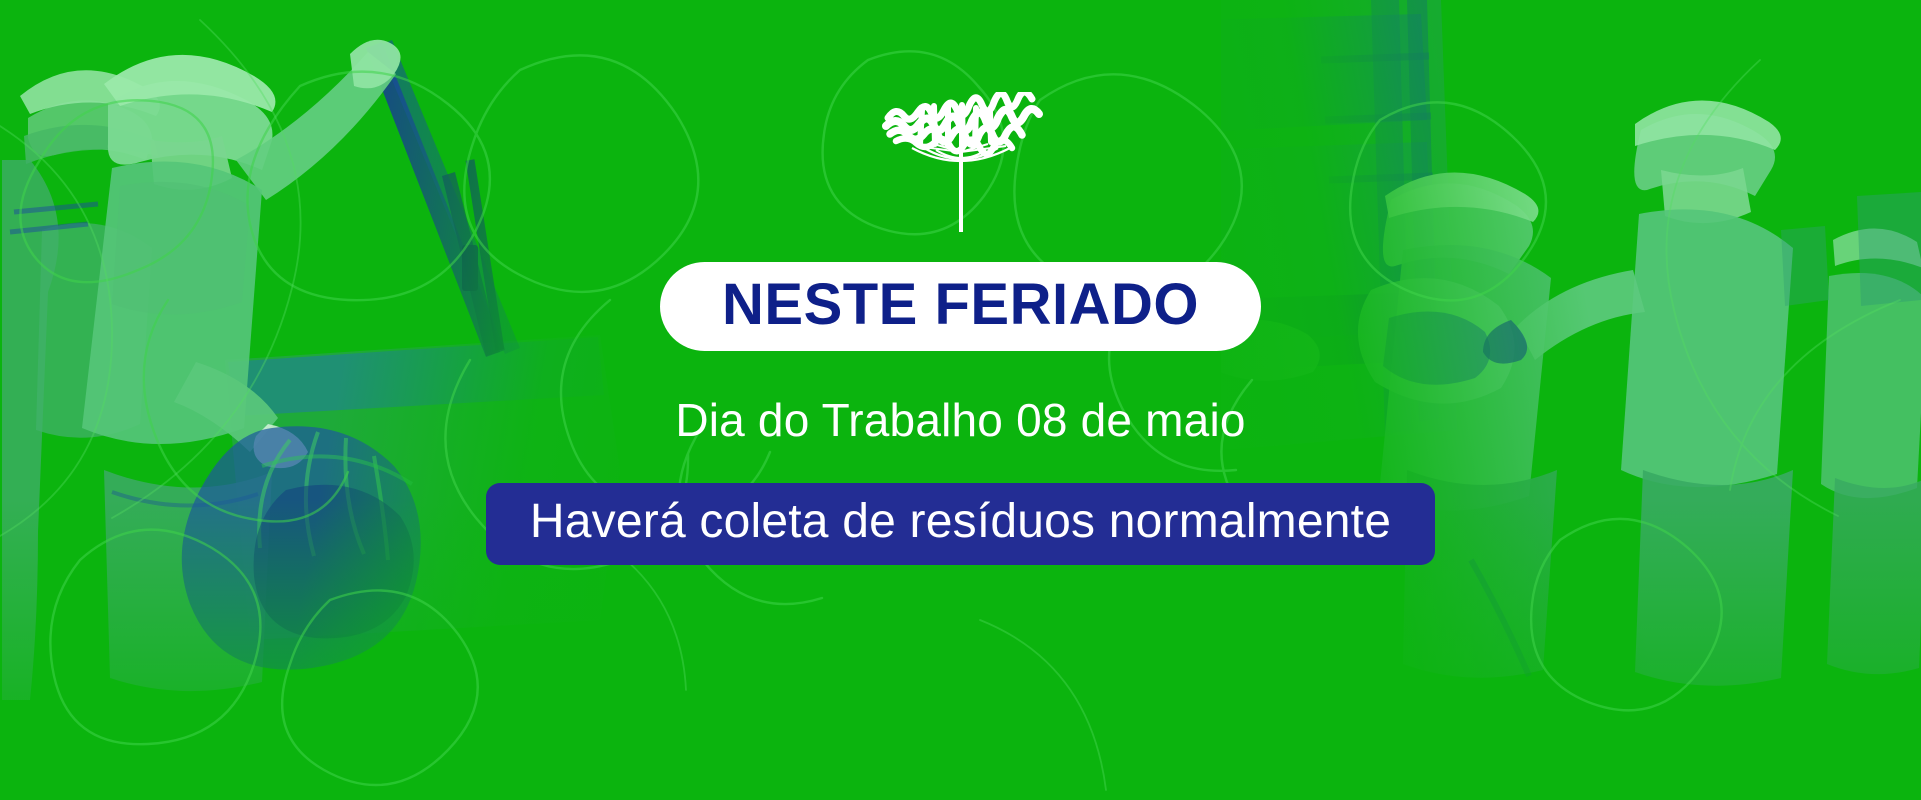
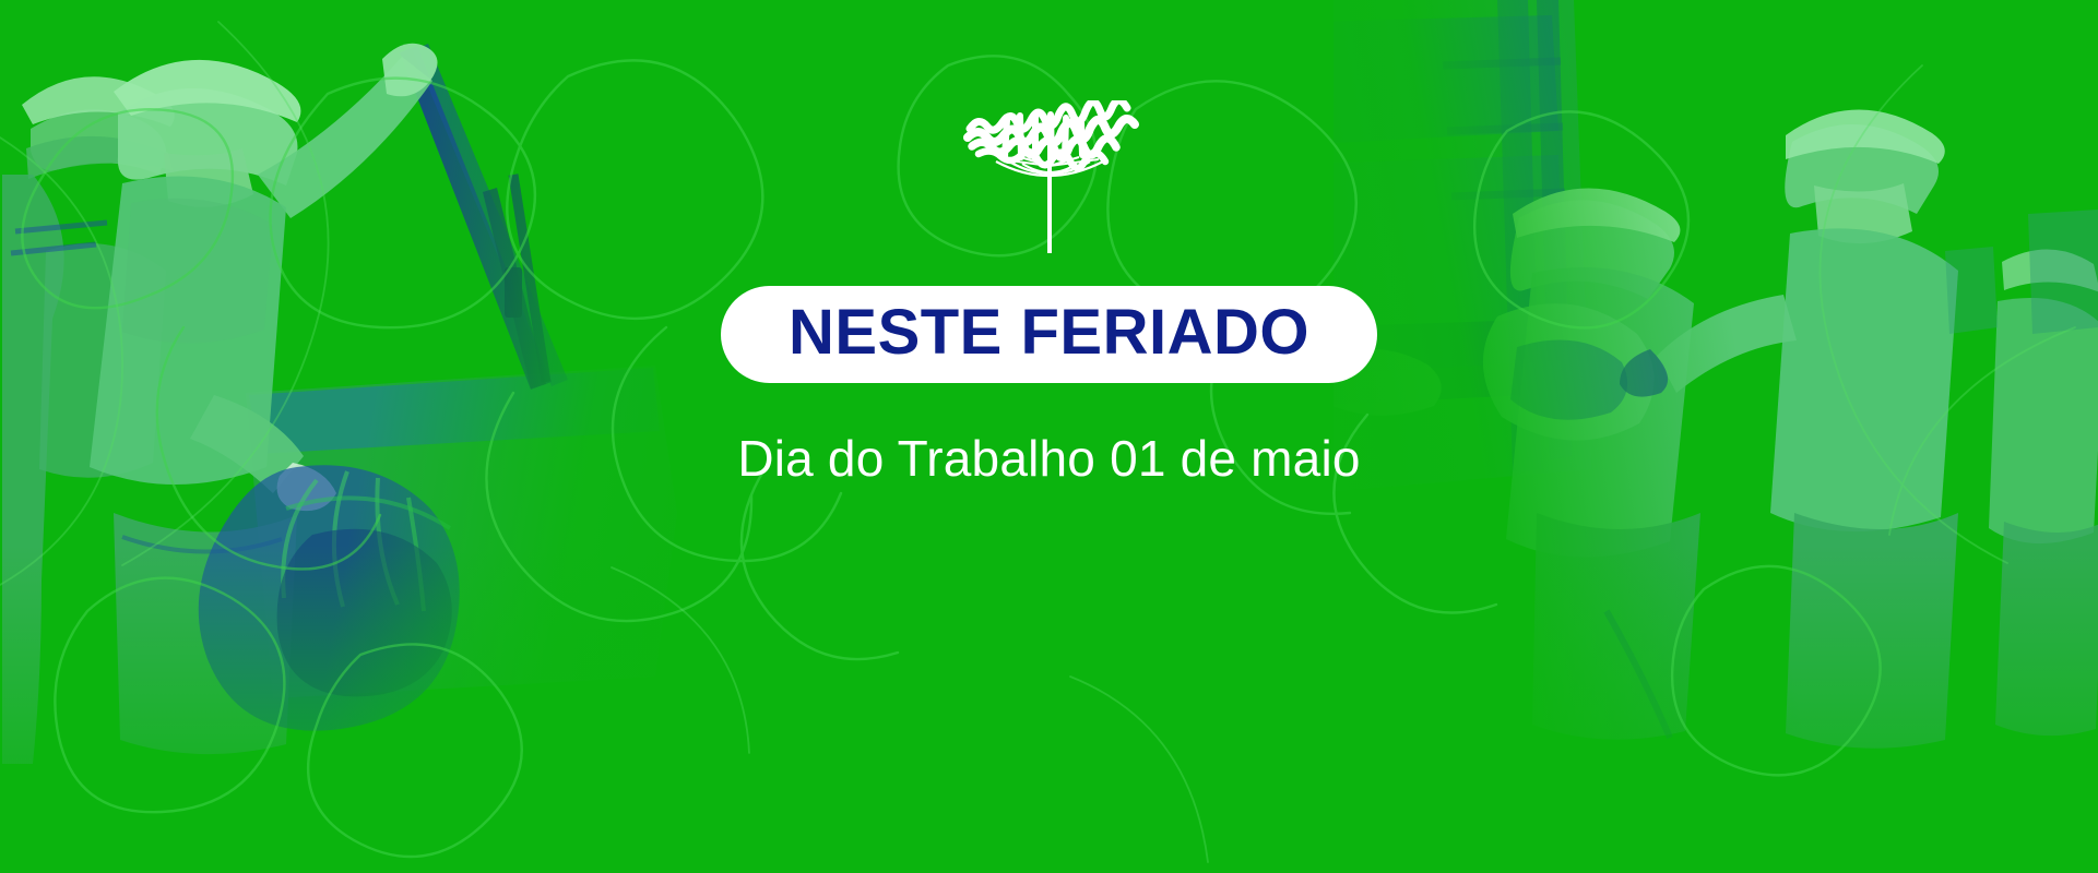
  NESTE FERIADO
- Dia do Trabalho 08 de maio
+ Dia do Trabalho 01 de maio
- Haverá coleta de resíduos normalmente
